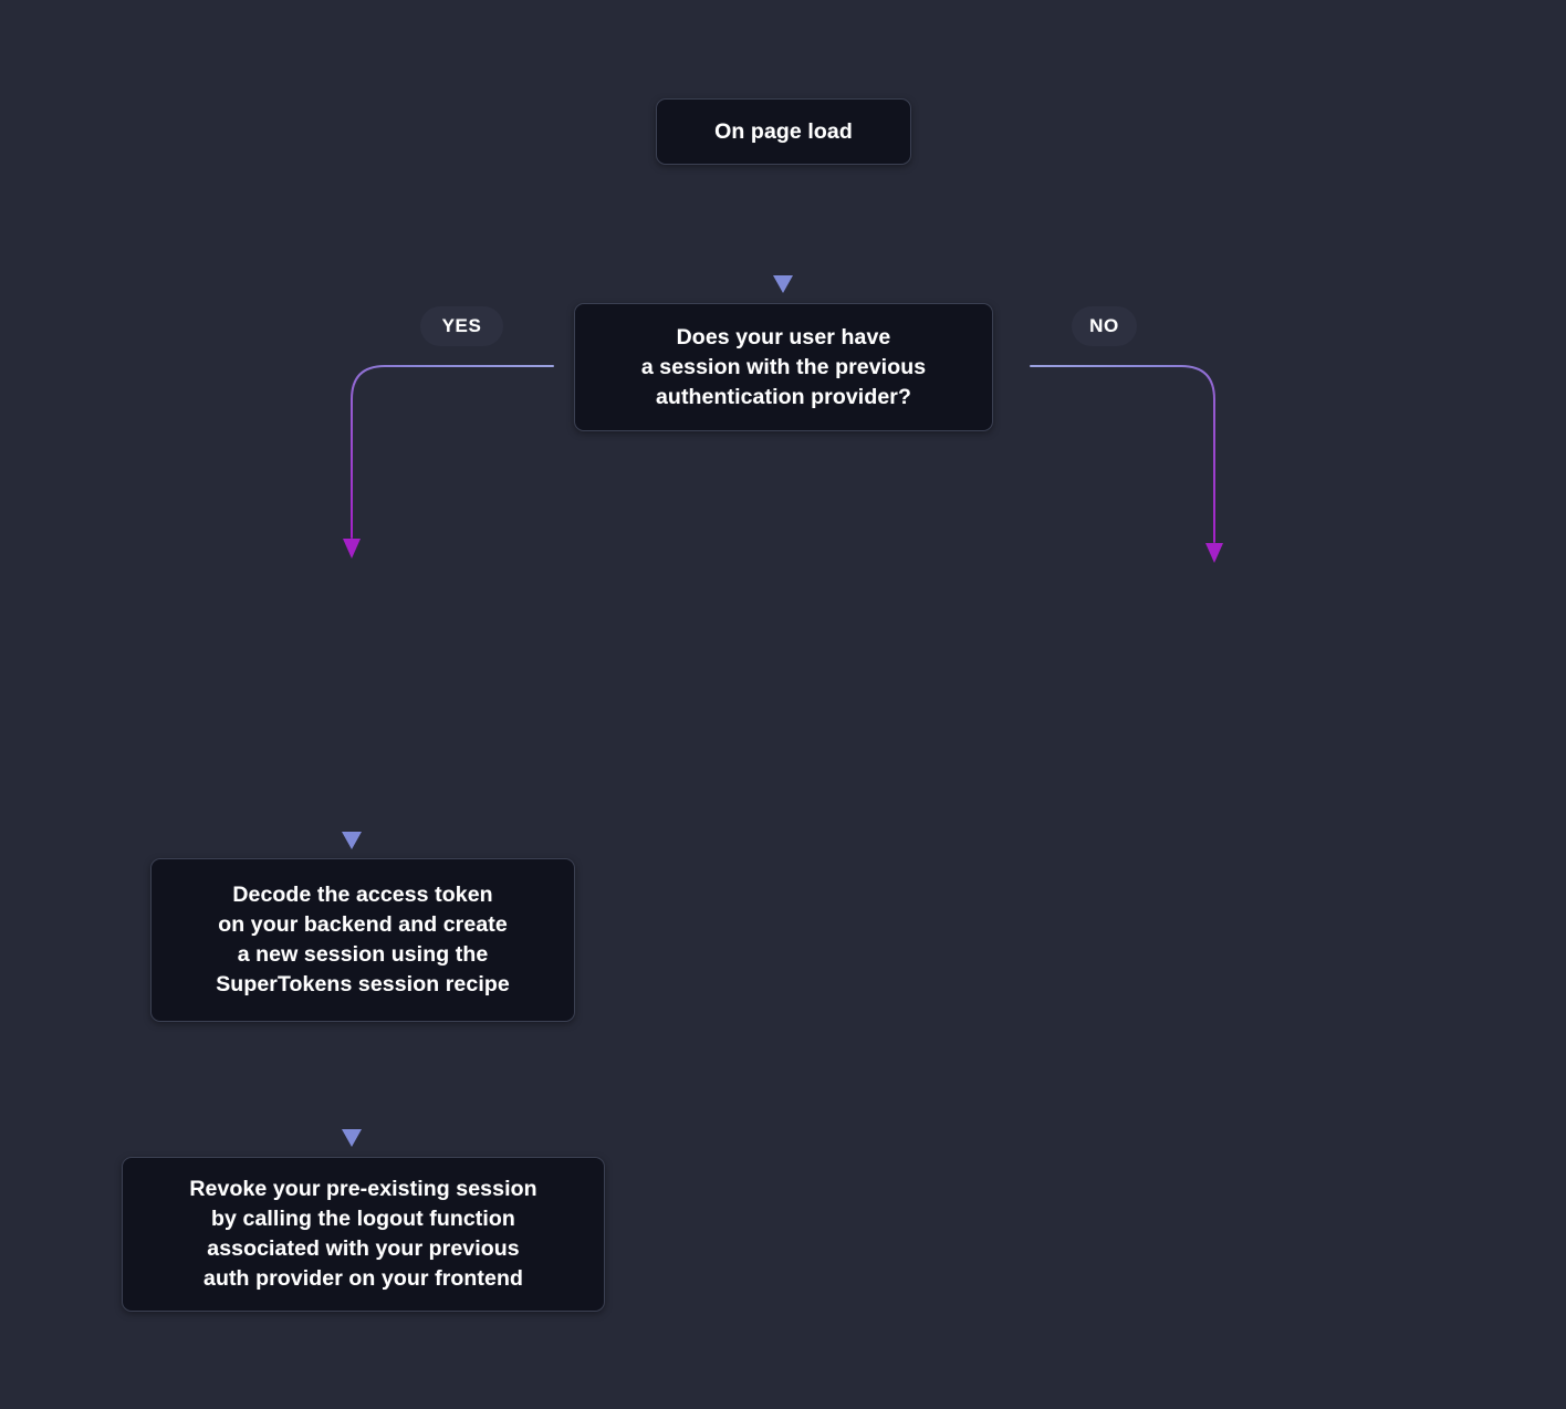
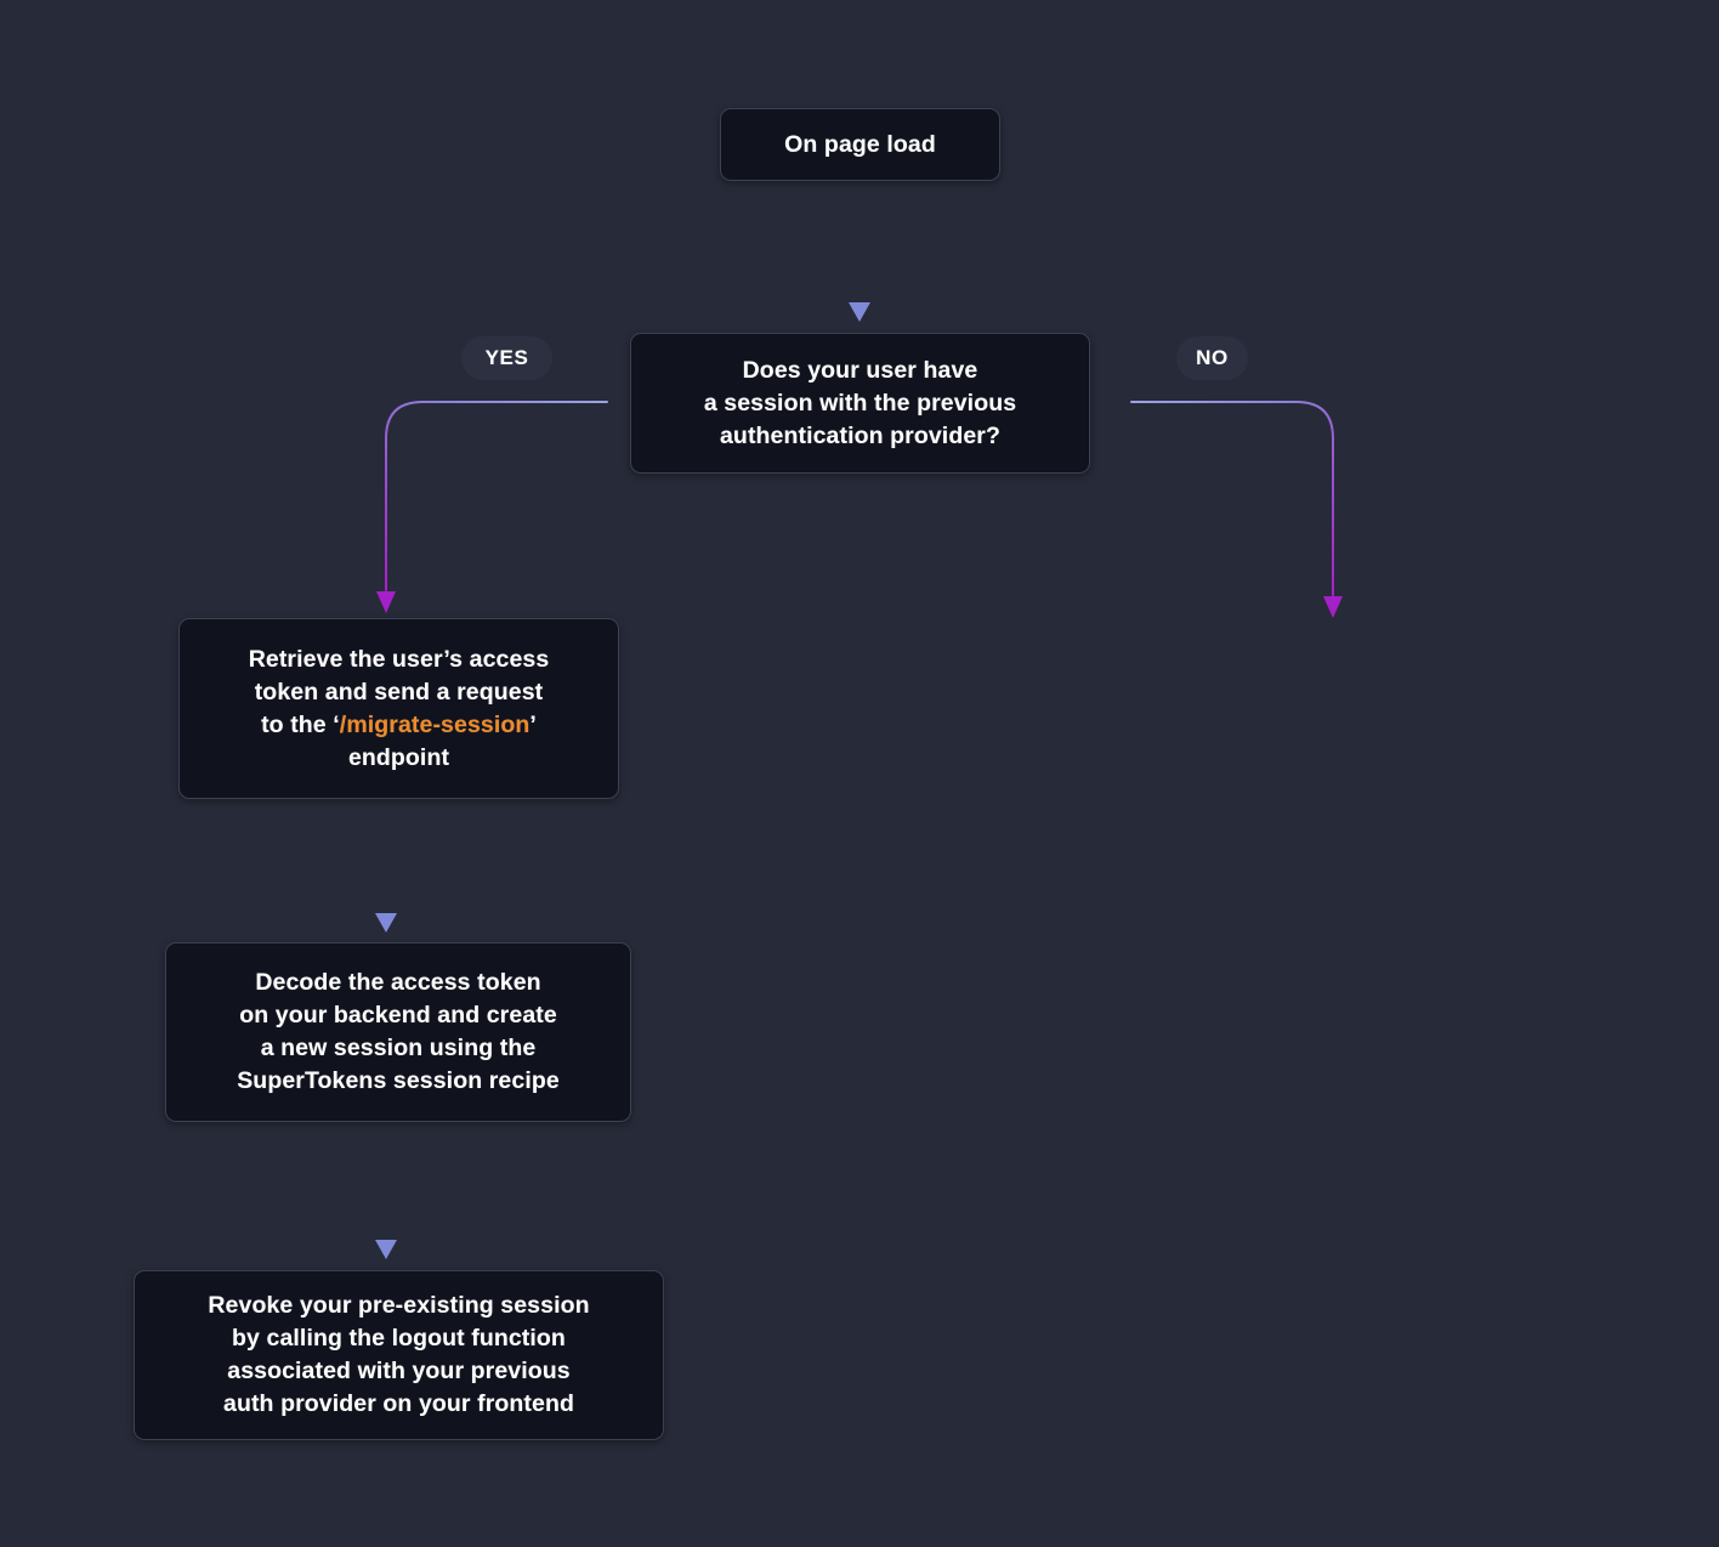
  On page load
  Does your user have
  a session with the previous
  authentication provider?
+ Retrieve the user’s access
+ token and send a request
+ to the ‘/migrate-session’
+ endpoint
  Decode the access token
  on your backend and create
  a new session using the
  SuperTokens session recipe
  Revoke your pre-existing session
  by calling the logout function
  associated with your previous
  auth provider on your frontend
  YES
  NO
